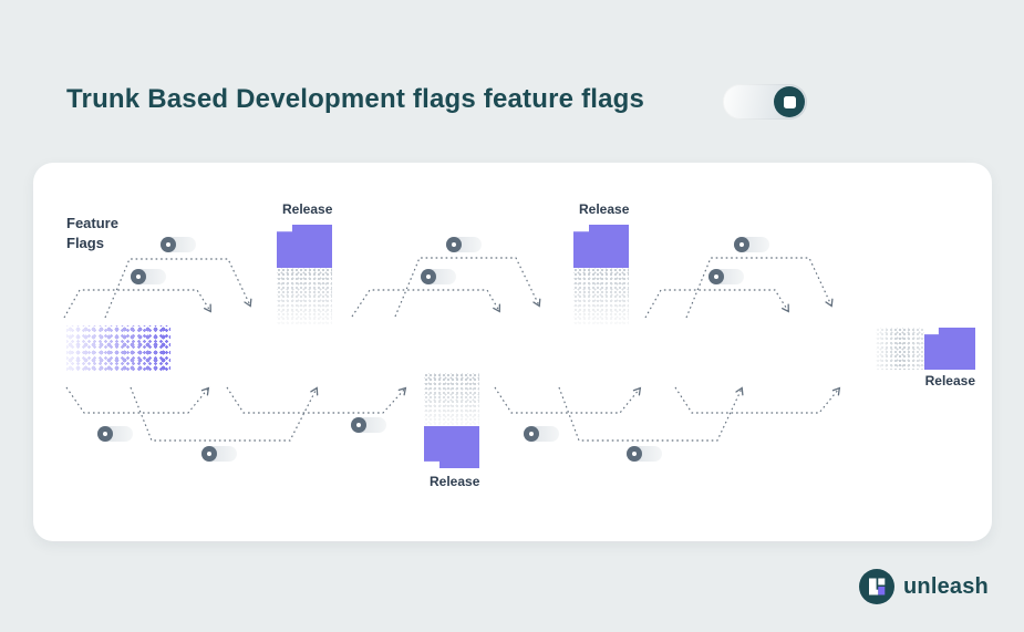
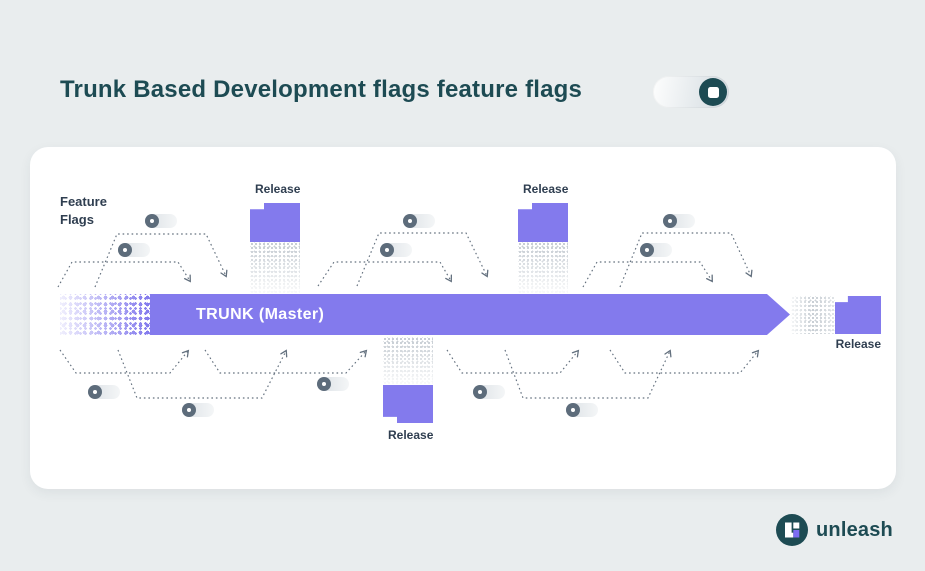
  Trunk Based Development flags feature flags
  Feature
  Flags
  Release
  Release
  Release
+ TRUNK (Master)
  Release
  unleash
